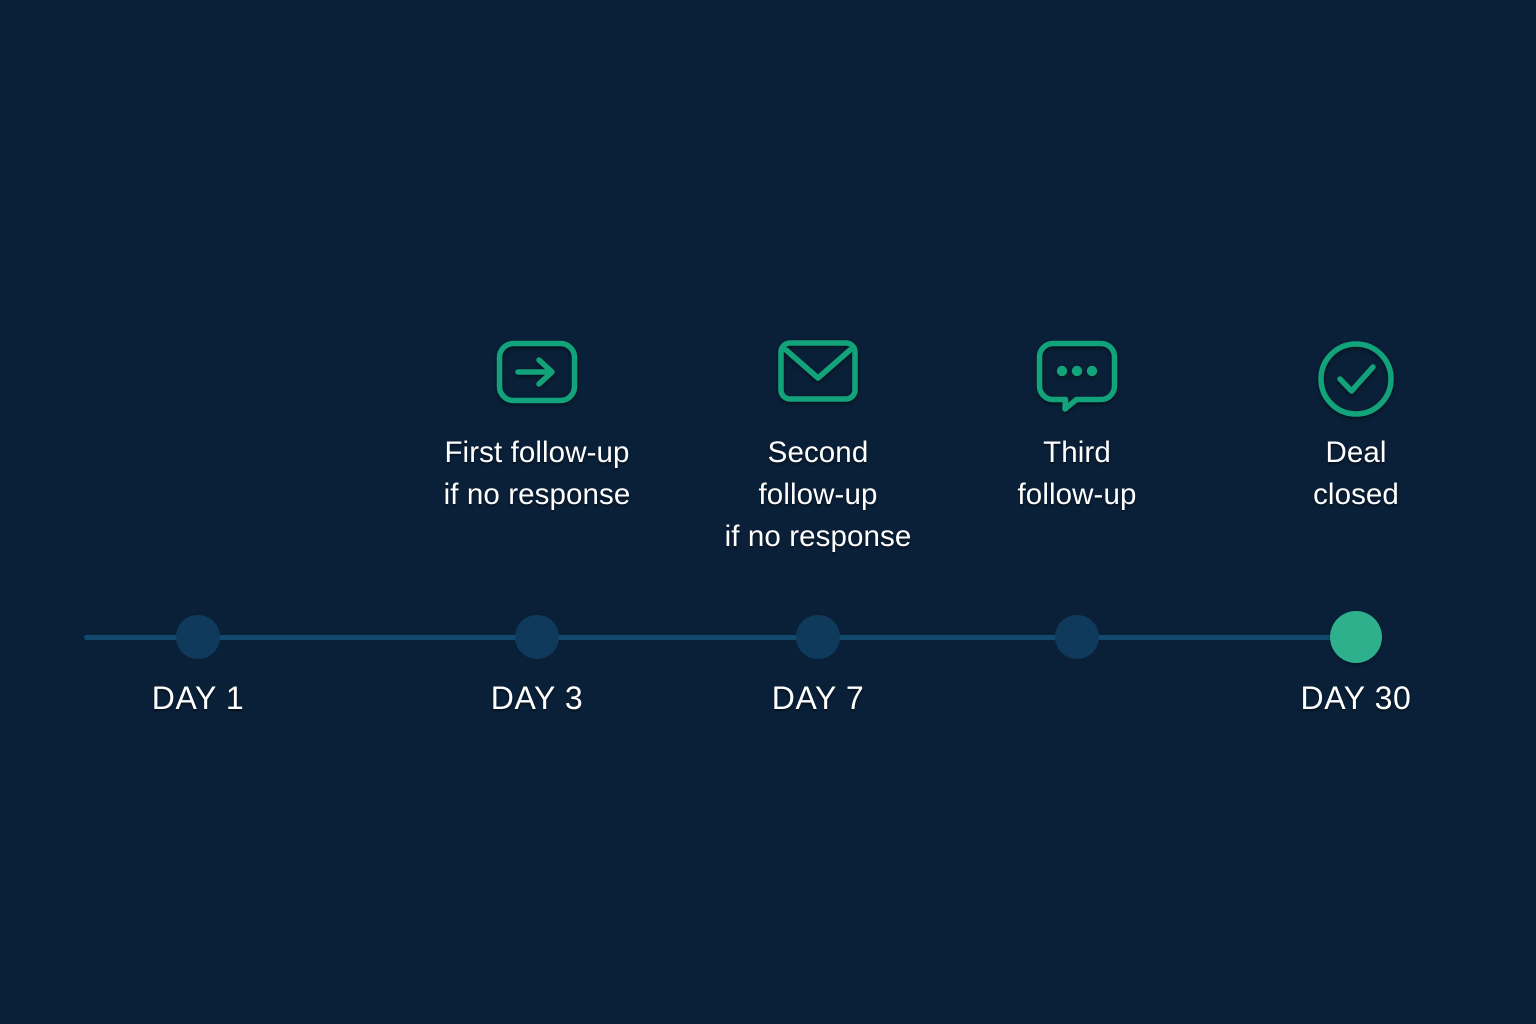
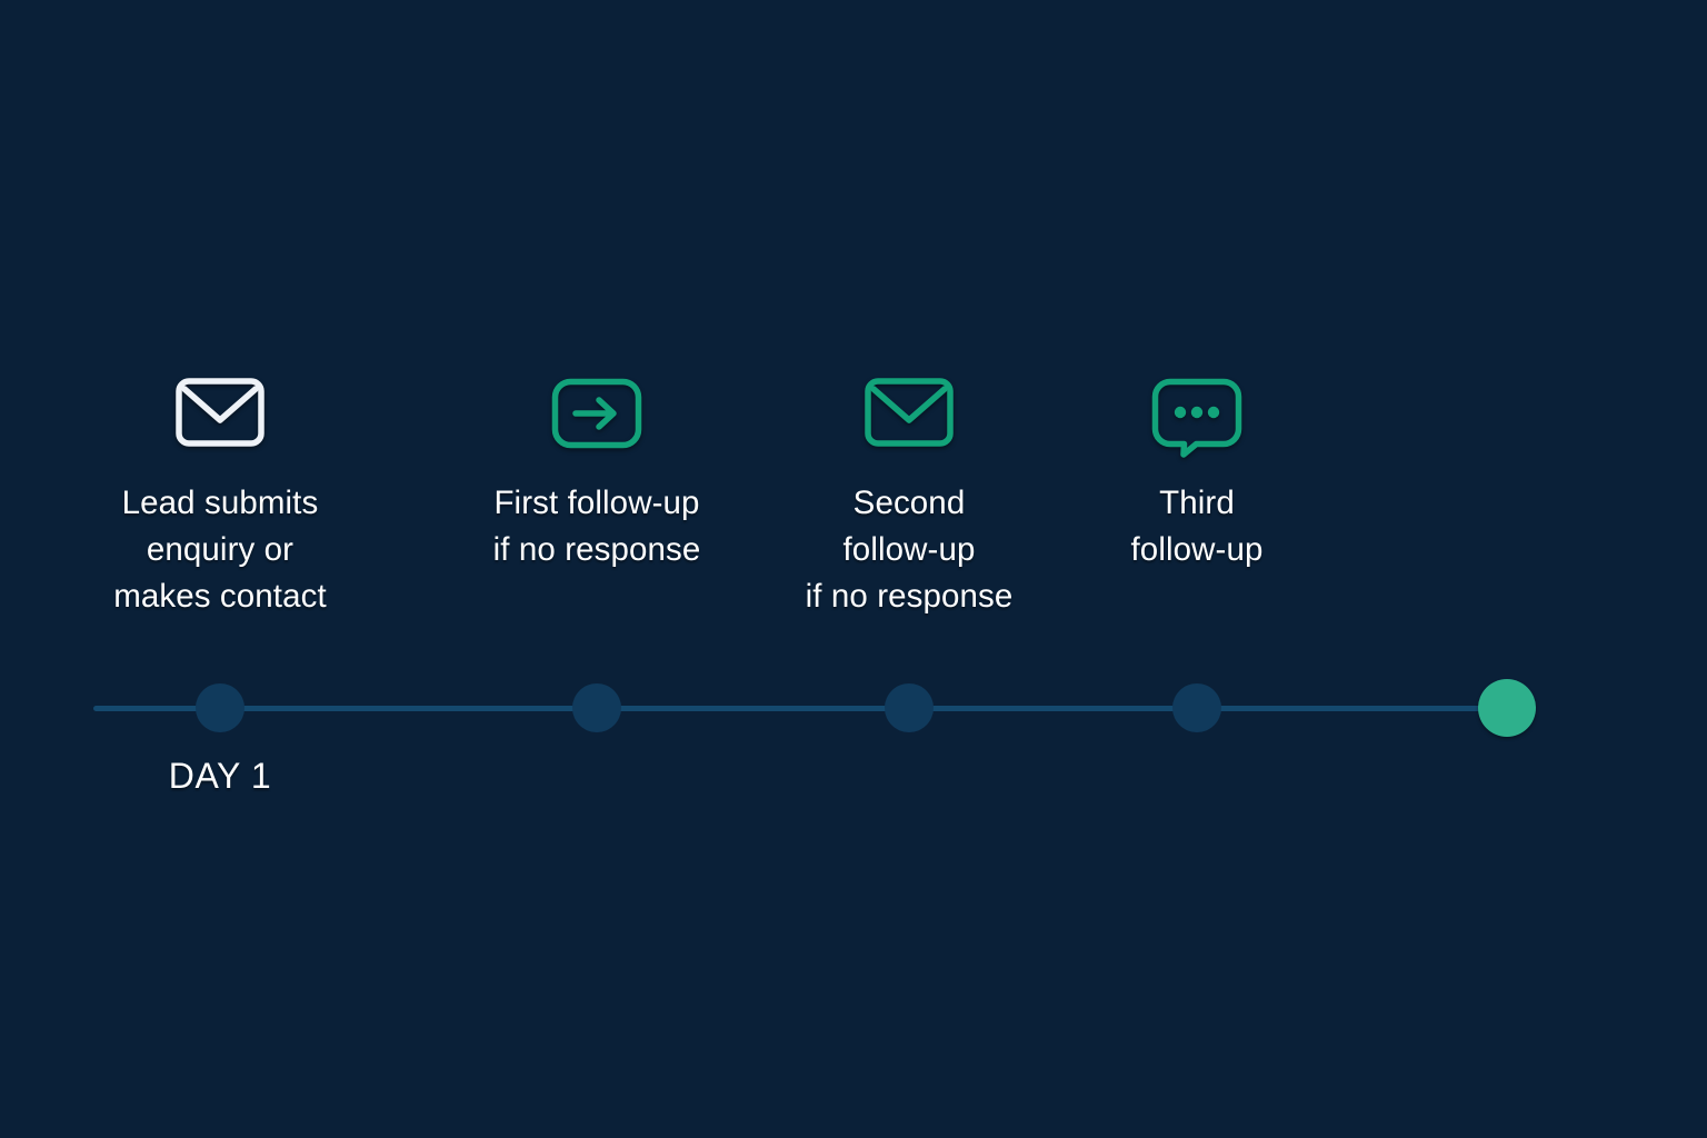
+ Lead submits
+ enquiry or
+ makes contact
  First follow-up
  if no response
  Second
  follow-up
  if no response
  Third
  follow-up
- Deal
- closed
  DAY 1
- DAY 3
- DAY 7
- DAY 30
